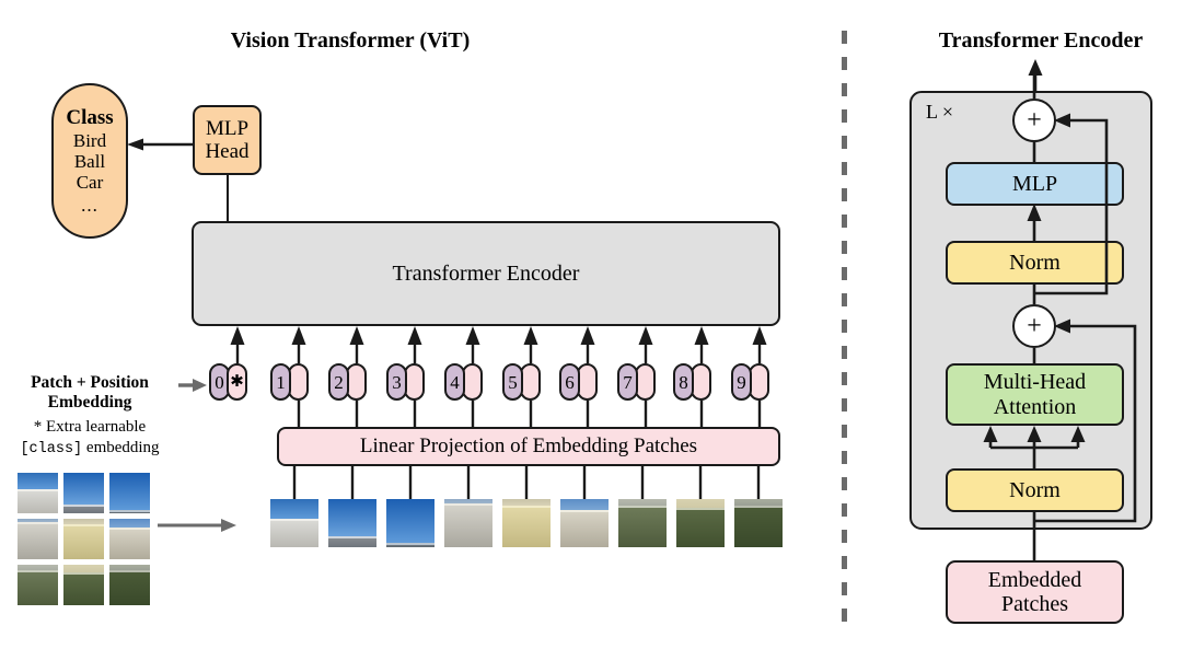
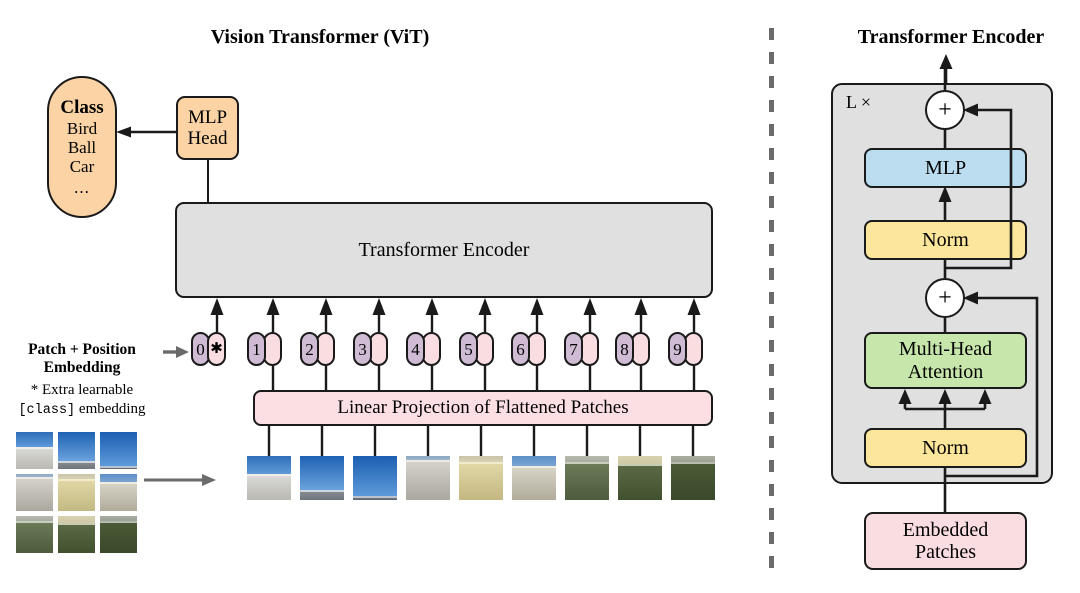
  Vision Transformer (ViT)
  Class
  Bird
  Ball
  Car
  ...
  MLP
  Head
  Transformer Encoder
  0
  ✱
  1
  2
  3
  4
  5
  6
  7
  8
  9
- Linear Projection of Embedding Patches
+ Linear Projection of Flattened Patches
  Patch + Position
  Embedding
  * Extra learnable
  [class] embedding
  Transformer Encoder
  L ×
  +
  MLP
  Norm
  +
  Multi-Head
  Attention
  Norm
  Embedded
  Patches
